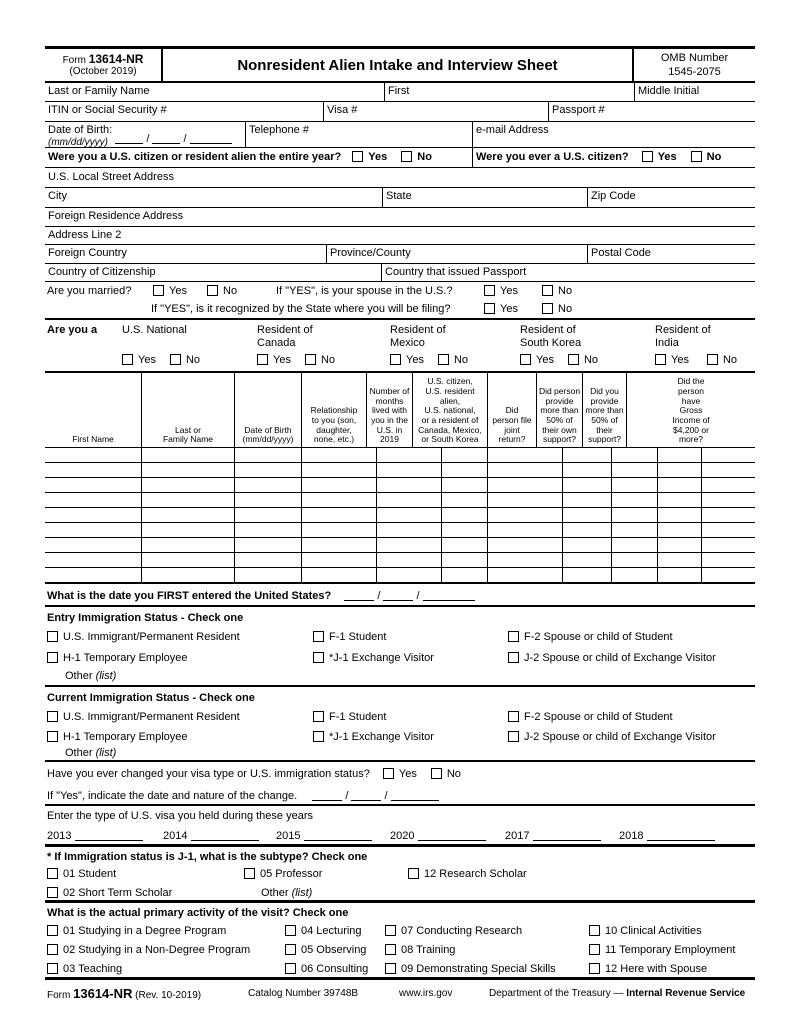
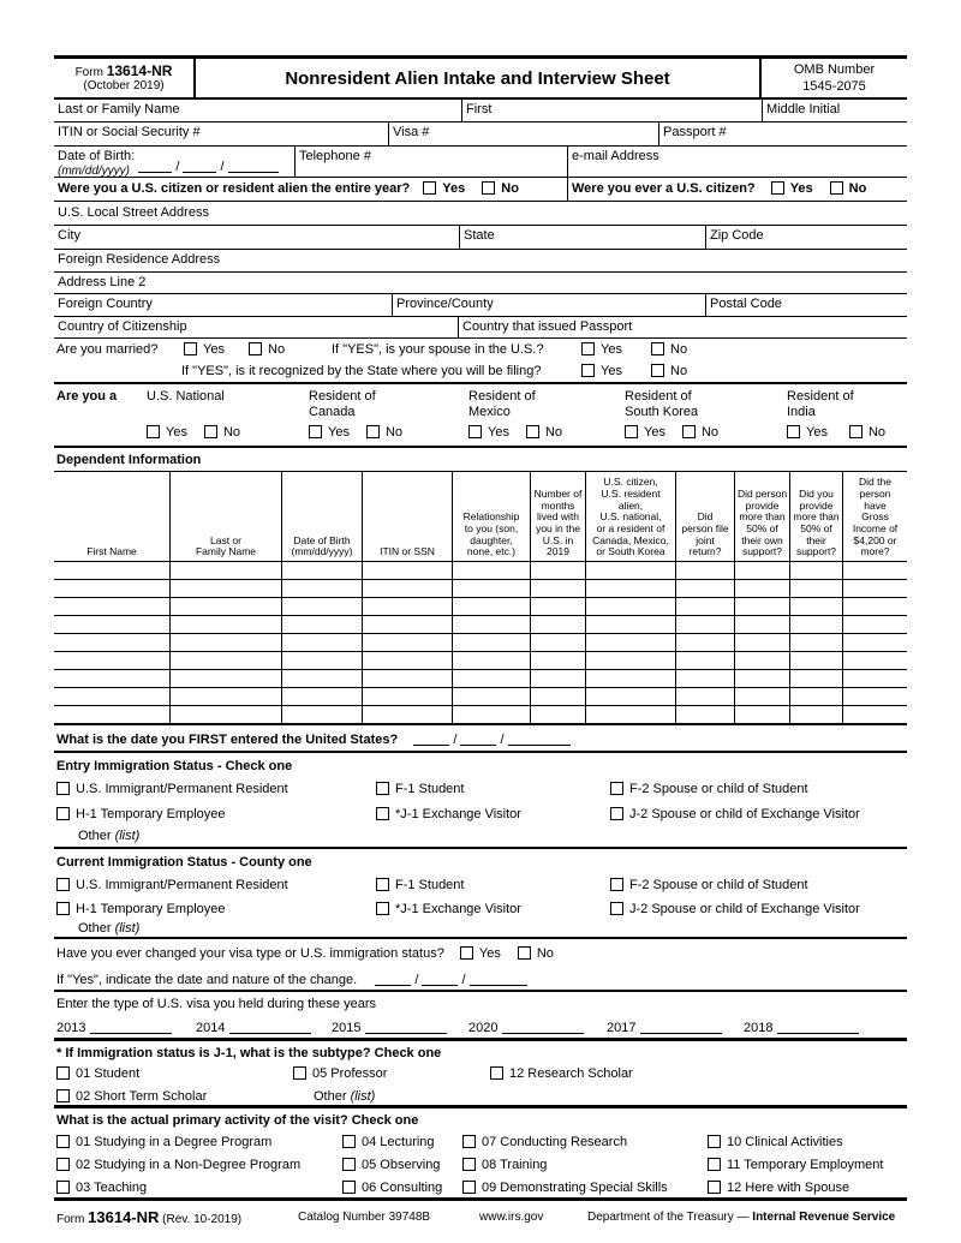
  Form 13614-NR
  (October 2019)
  Nonresident Alien Intake and Interview Sheet
  OMB Number
  1545-2075
  Last or Family Name
  First
  Middle Initial
  ITIN or Social Security #
  Visa #
  Passport #
  Date of Birth:
  (mm/dd/yyyy) / /
  Telephone #
  e-mail Address
  Were you a U.S. citizen or resident alien the entire year? Yes No
  Were you ever a U.S. citizen? Yes No
  U.S. Local Street Address
  City
  State
  Zip Code
  Foreign Residence Address
  Address Line 2
  Foreign Country
  Province/County
  Postal Code
  Country of Citizenship
  Country that issued Passport
  Are you married?
  Yes
  No
  If "YES", is your spouse in the U.S.?
  Yes
  No
  If "YES", is it recognized by the State where you will be filing?
  Yes
  No
  Are you a
  U.S. National
  Resident of
  Canada
  Resident of
  Mexico
  Resident of
  South Korea
  Resident of
  India
  Yes No
  Yes No
  Yes No
  Yes No
  Yes No
+ Dependent Information
  First Name
  Last or
  Family Name
  Date of Birth
  (mm/dd/yyyy)
+ ITIN or SSN
  Relationship
  to you (son,
  daughter,
  none, etc.)
  Number of
  months
  lived with
  you in the
  U.S. in
  2019
  U.S. citizen,
  U.S. resident
  alien,
  U.S. national,
  or a resident of
  Canada, Mexico,
  or South Korea
  Did
  person file
  joint
  return?
  Did person
  provide
  more than
  50% of
  their own
  support?
  Did you
  provide
  more than
  50% of
  their
  support?
  Did the
  person
  have
  Gross
  Income of
  $4,200 or
  more?
  What is the date you FIRST entered the United States? / /
  Entry Immigration Status - Check one
  U.S. Immigrant/Permanent Resident
  F-1 Student
  F-2 Spouse or child of Student
  H-1 Temporary Employee
  *J-1 Exchange Visitor
  J-2 Spouse or child of Exchange Visitor
  Other (list)
- Current Immigration Status - Check one
+ Current Immigration Status - County one
  U.S. Immigrant/Permanent Resident
  F-1 Student
  F-2 Spouse or child of Student
  H-1 Temporary Employee
  *J-1 Exchange Visitor
  J-2 Spouse or child of Exchange Visitor
  Other (list)
  Have you ever changed your visa type or U.S. immigration status? Yes No
  If "Yes", indicate the date and nature of the change. / /
  Enter the type of U.S. visa you held during these years
  2013
  2014
  2015
  2020
  2017
  2018
  * If Immigration status is J-1, what is the subtype? Check one
  01 Student
  05 Professor
  12 Research Scholar
  02 Short Term Scholar
  Other (list)
  What is the actual primary activity of the visit? Check one
  01 Studying in a Degree Program
  04 Lecturing
  07 Conducting Research
  10 Clinical Activities
  02 Studying in a Non-Degree Program
  05 Observing
  08 Training
  11 Temporary Employment
  03 Teaching
  06 Consulting
  09 Demonstrating Special Skills
  12 Here with Spouse
  Form 13614-NR (Rev. 10-2019)
  Catalog Number 39748B
  www.irs.gov
  Department of the Treasury — Internal Revenue Service
